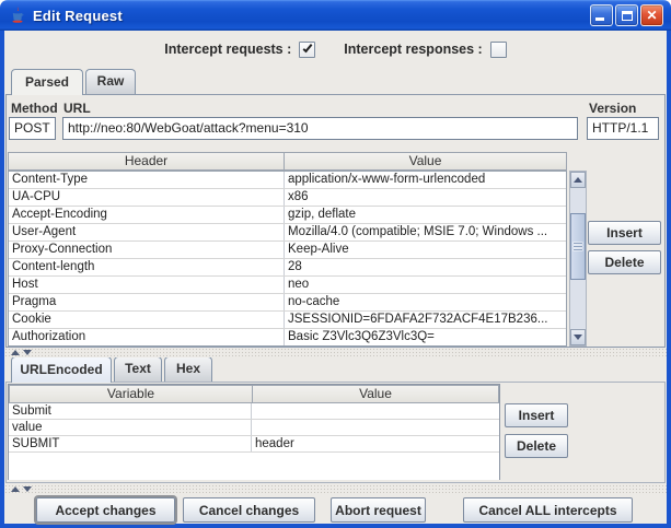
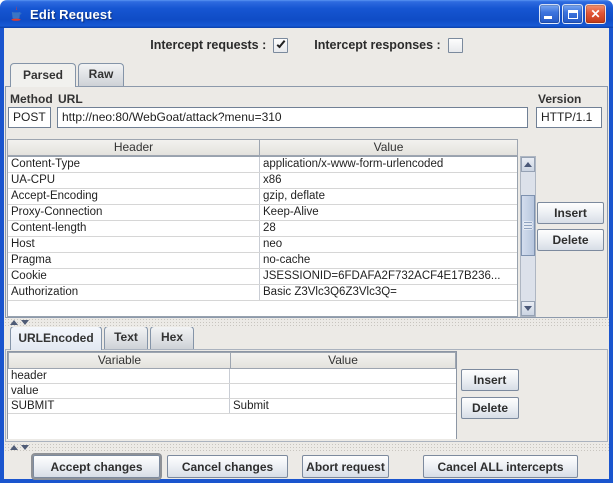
  Edit Request
  Intercept requests :
  Intercept responses :
  Parsed
  Raw
  Method
  URL
  Version
  POST
  http://neo:80/WebGoat/attack?menu=310
  HTTP/1.1
  Header
  Value
  Content-Type
  application/x-www-form-urlencoded
  UA-CPU
  x86
  Accept-Encoding
  gzip, deflate
- User-Agent
- Mozilla/4.0 (compatible; MSIE 7.0; Windows ...
  Proxy-Connection
  Keep-Alive
  Content-length
  28
  Host
  neo
  Pragma
  no-cache
  Cookie
  JSESSIONID=6FDAFA2F732ACF4E17B236...
  Authorization
  Basic Z3Vlc3Q6Z3Vlc3Q=
  Insert
  Delete
  URLEncoded
  Text
  Hex
  Variable
  Value
- Submit
+ header
  value
  SUBMIT
- header
+ Submit
  Insert
  Delete
  Accept changes
  Cancel changes
  Abort request
  Cancel ALL intercepts
